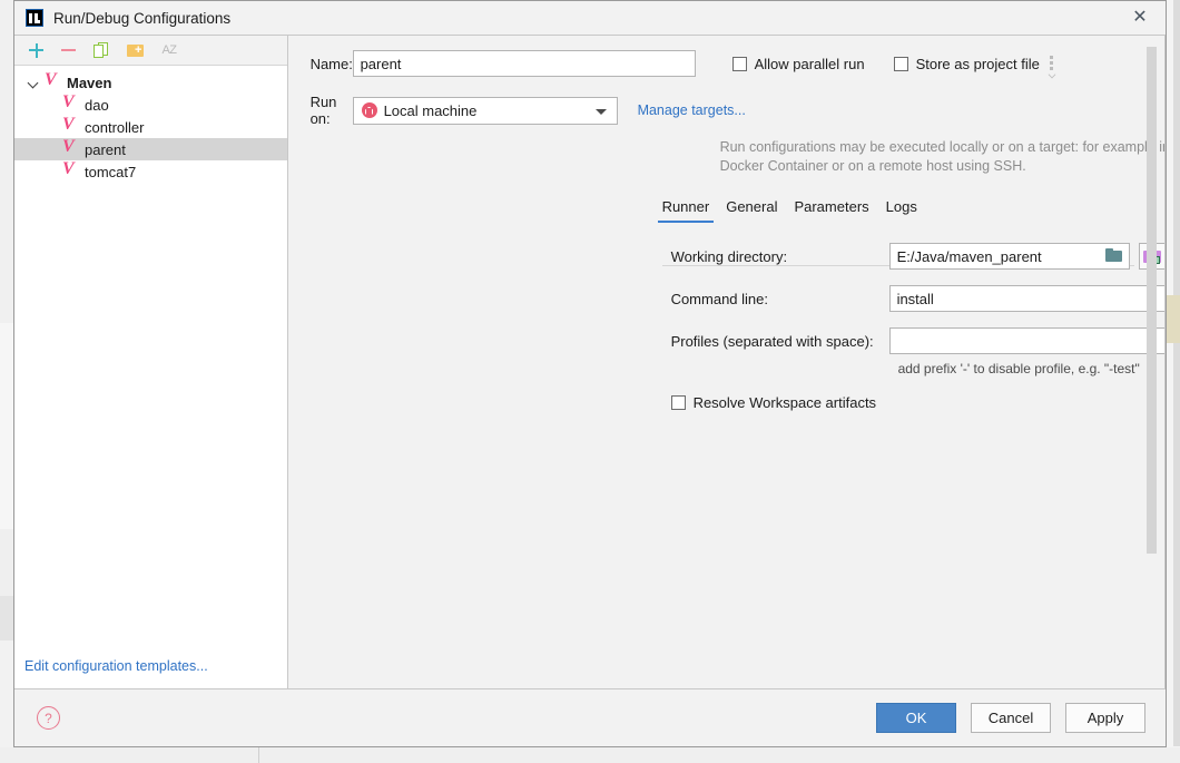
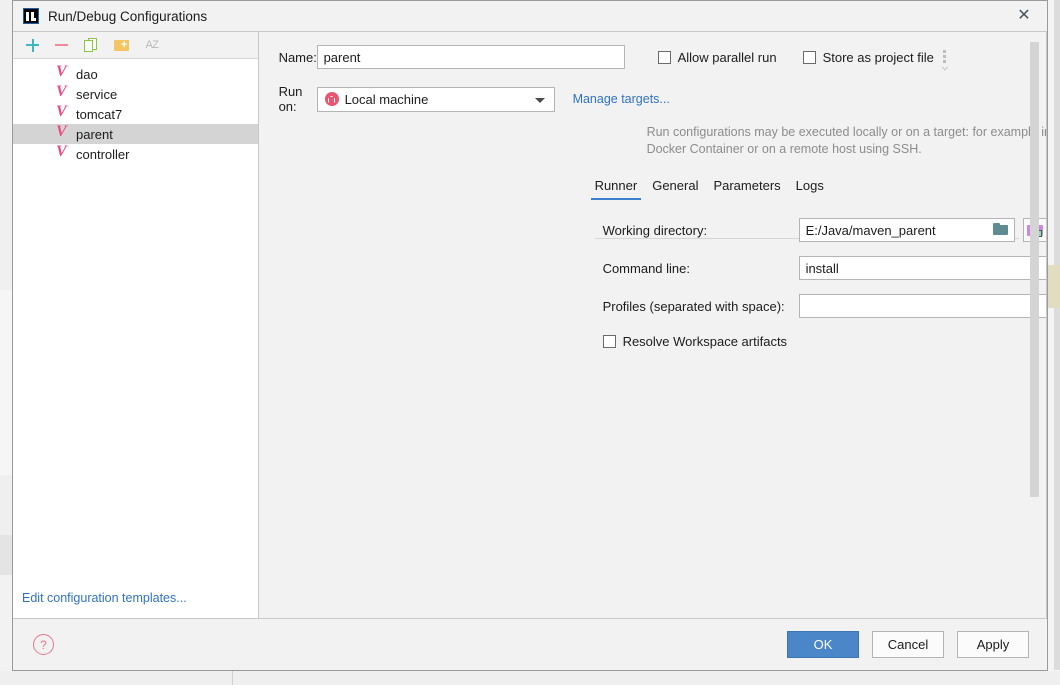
  Run/Debug Configurations
  ✕
  AZ
- Maven
  dao
+ service
- controller
+ tomcat7
  parent
- tomcat7
+ controller
  Edit configuration templates...
  Name:
  parent
  Allow parallel run
  Store as project file
  Run on:
  Local machine
  Manage targets...
  Run configurations may be executed locally or on a target: for examp i Docker Container or on a remote host using SSH.
  Runner
  General
  Parameters
  Logs
  Working directory:
  E:/Java/maven_parent
  Command line:
  install
  Profiles (separated with space):
- add prefix '-' to disable profile, e.g. "-test"
  Resolve Workspace artifacts
  ?
  OK
  Cancel
  Apply
